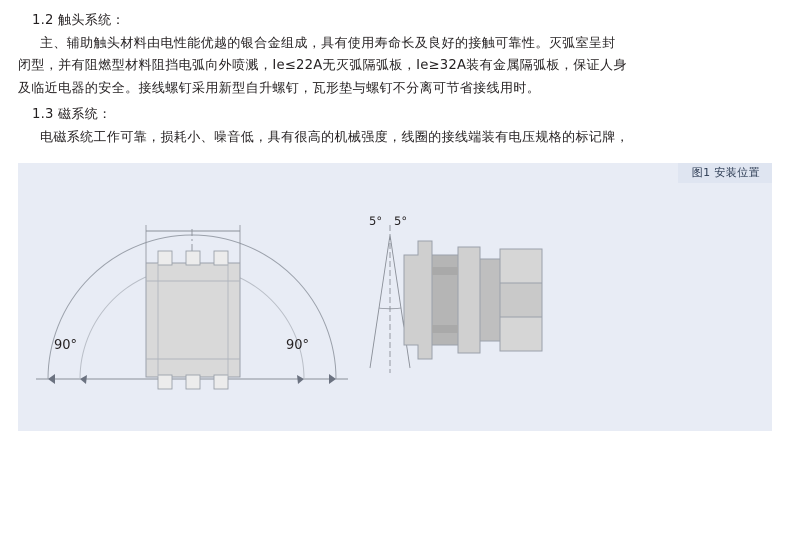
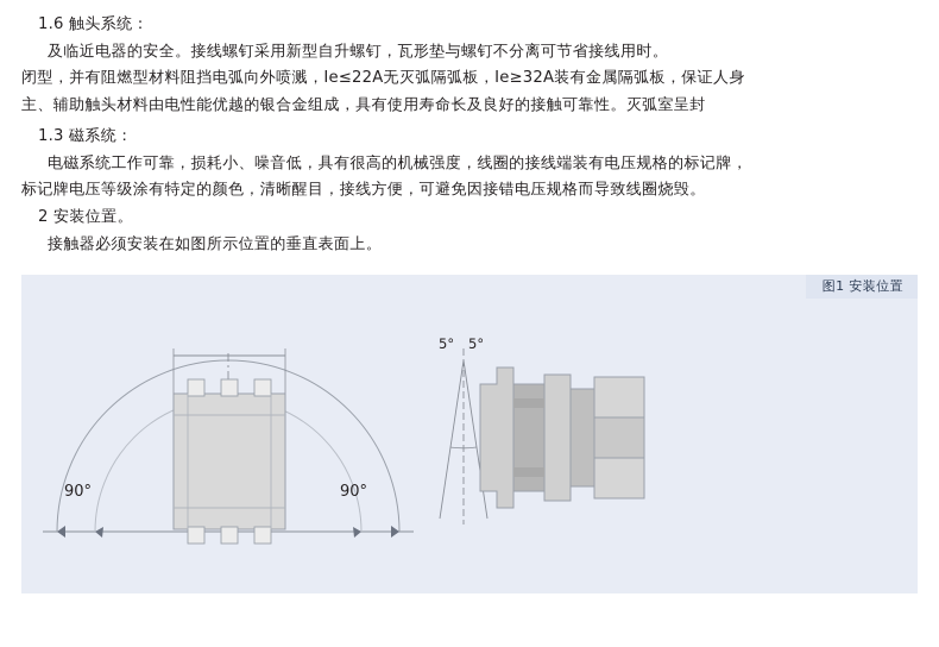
- 1.2 触头系统：
+ 1.6 触头系统：
- 主、辅助触头材料由电性能优越的银合金组成，具有使用寿命长及良好的接触可靠性。灭弧室呈封
+ 及临近电器的安全。接线螺钉采用新型自升螺钉，瓦形垫与螺钉不分离可节省接线用时。
  闭型，并有阻燃型材料阻挡电弧向外喷溅，Ie≤22A无灭弧隔弧板，Ie≥32A装有金属隔弧板，保证人身
- 及临近电器的安全。接线螺钉采用新型自升螺钉，瓦形垫与螺钉不分离可节省接线用时。
+ 主、辅助触头材料由电性能优越的银合金组成，具有使用寿命长及良好的接触可靠性。灭弧室呈封
  1.3 磁系统：
  电磁系统工作可靠，损耗小、噪音低，具有很高的机械强度，线圈的接线端装有电压规格的标记牌，
+ 标记牌电压等级涂有特定的颜色，清晰醒目，接线方便，可避免因接错电压规格而导致线圈烧毁。
+ 2 安装位置。
+ 接触器必须安装在如图所示位置的垂直表面上。
  图1 安装位置
  90°
  90°
  5°
  5°
